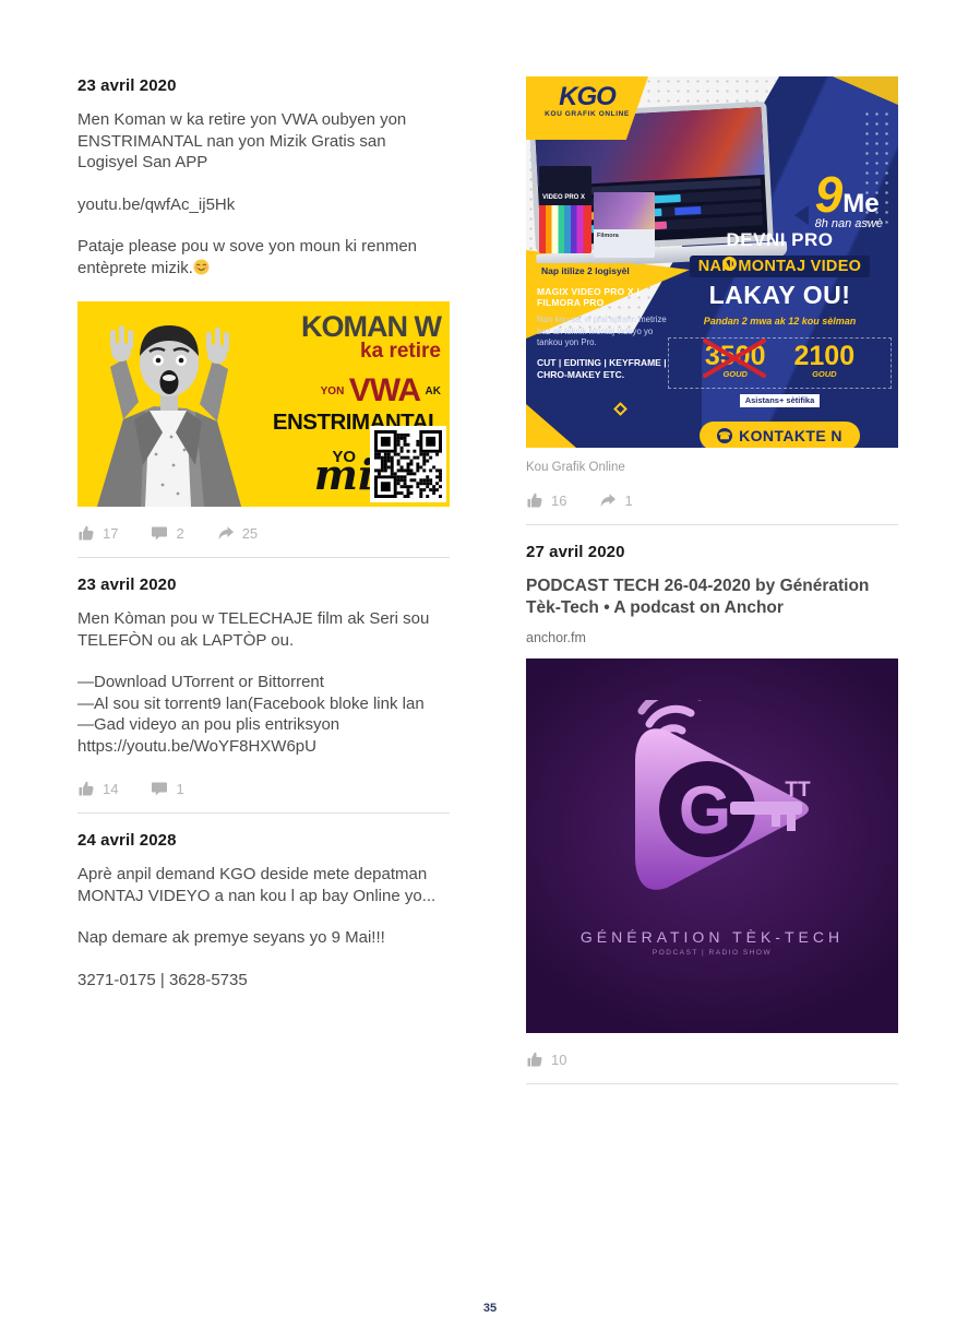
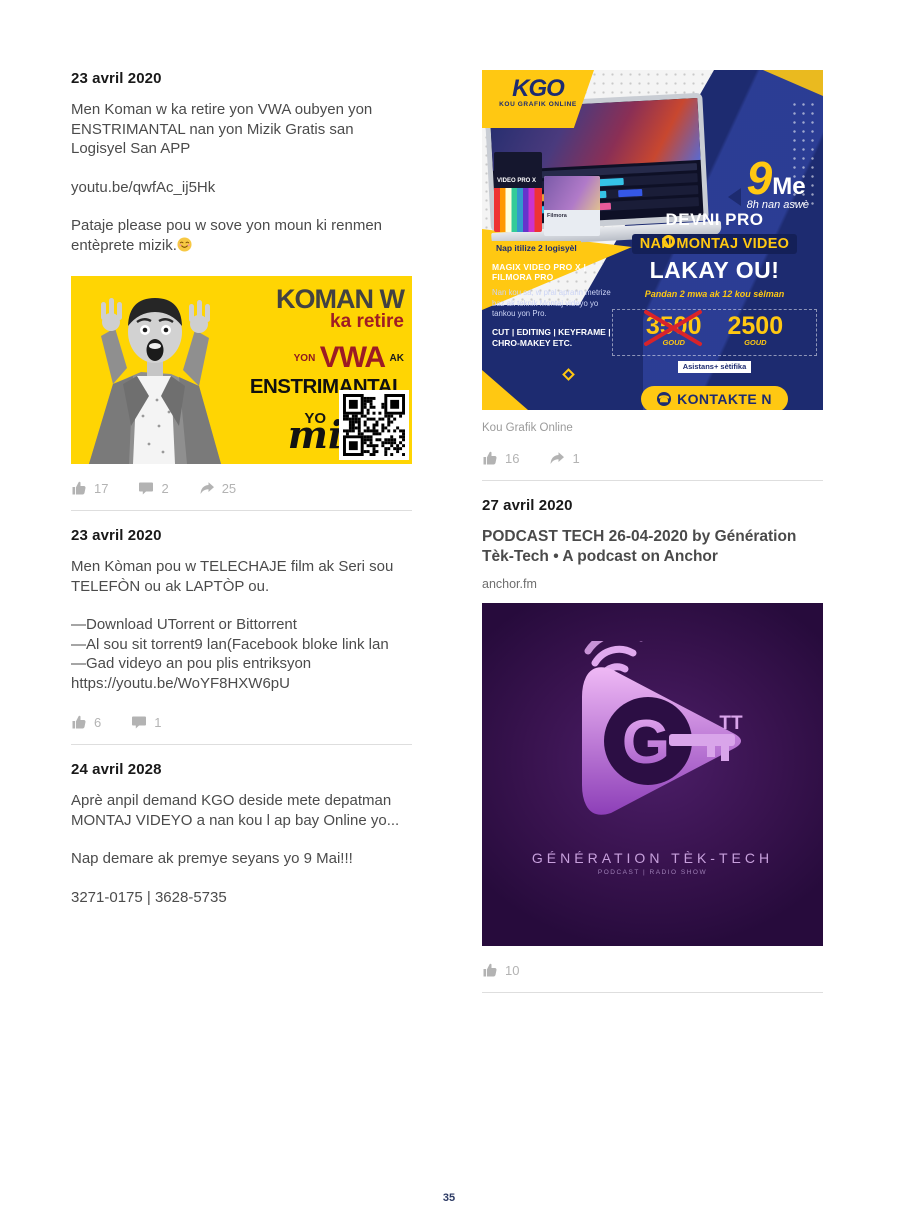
  23 avril 2020
  Men Koman w ka retire yon VWA oubyen yon ENSTRIMANTAL nan yon Mizik Gratis san Logisyel San APP
  youtu.be/qwfAc_ij5Hk
  Pataje please pou w sove yon moun ki renmen entèprete mizik.
  KOMAN W
  ka retire
  YON VWA AK
  ENSTRIMANTAL
  YO
  17
  2
  25
  23 avril 2020
  Men Kòman pou w TELECHAJE film ak Seri sou TELEFÒN ou ak LAPTÒP ou.
  —Download UTorrent or Bittorrent
  —Al sou sit torrent9 lan(Facebook bloke link lan
  —Gad videyo an pou plis entriksyon
  https://youtu.be/WoYF8HXW6pU
- 14
+ 6
  1
  24 avril 2028
  Aprè anpil demand KGO deside mete depatman MONTAJ VIDEYO a nan kou l ap bay Online yo...
  Nap demare ak premye seyans yo 9 Mai!!!
  3271-0175 | 3628-5735
  KGO
  9Me
  8h nan aswè
  DEVNI PRO
  NAN MONTAJ VIDEO
  LAKAY OU!
  Pandan 2 mwa ak 12 kou sèlman
  300
  GOUD
- 2100
+ 2500
  GOUD
  Asistans+ sètifika
  ☎
  KONTAKTE N
  Nap itilize 2 logisyèl
  MAGIX VIDEO PRO X | FILMORA PRO
  Nan kou sa, w pral aprann metrize baz ak teknik Montaj videyo yo tankou yon Pro.
  CUT | EDITING | KEYFRAME | CHRO-MAKEY ETC.
  Kou Grafik Online
  16
  1
  27 avril 2020
  PODCAST TECH 26-04-2020 by Génération Tèk-Tech • A podcast on Anchor
  anchor.fm
  G
  TT
  GÉNÉRATION TÈK-TECH
  10
  35
